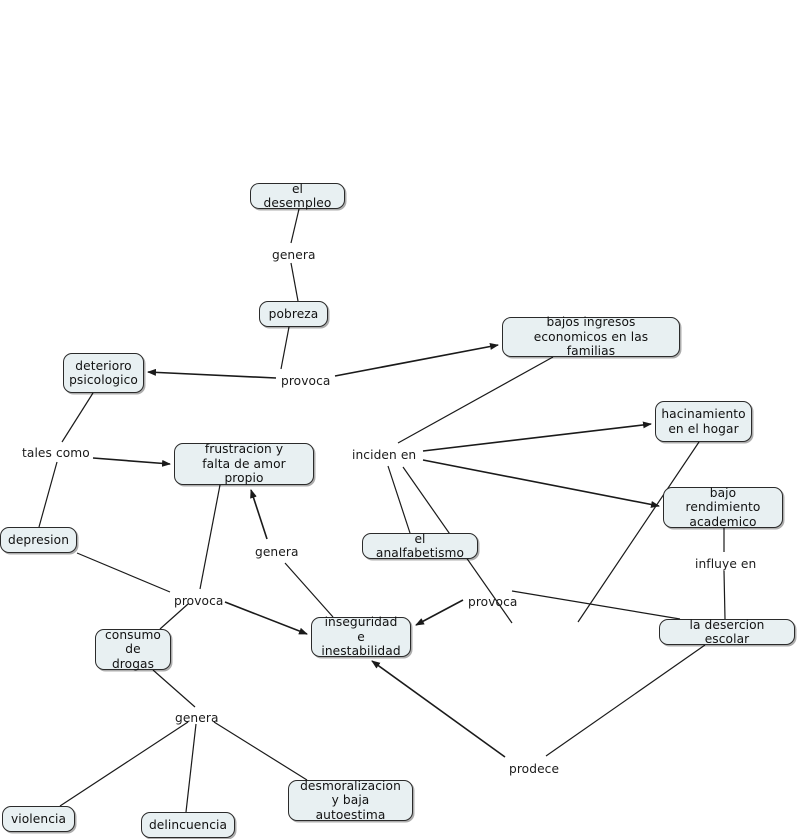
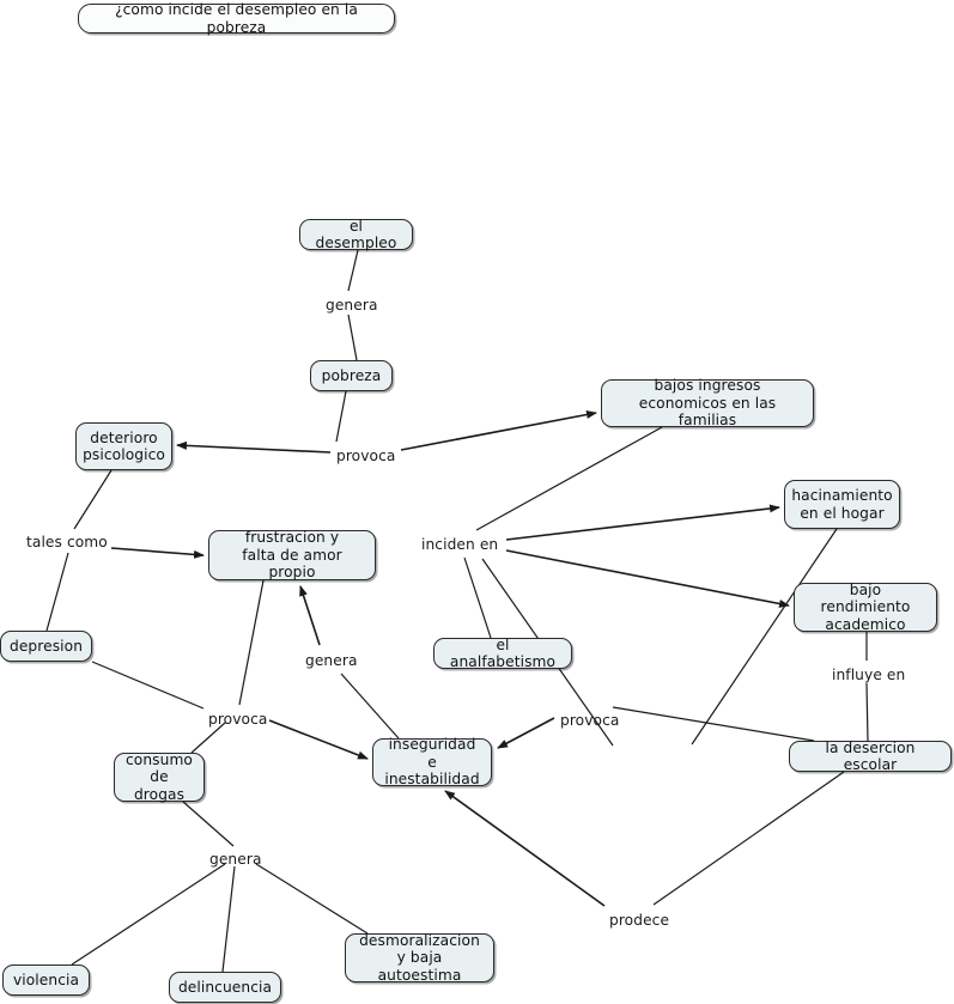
  el desempleo
  pobreza
  deterioro
  psicologico
  bajos ingresos
  economicos en las familias
  frustracion y
  falta de amor propio
  depresion
  hacinamiento
  en el hogar
  bajo rendimiento
  academico
  el analfabetismo
  inseguridad e
  inestabilidad
  consumo
  de drogas
  la desercion escolar
  violencia
  delincuencia
  desmoralizacion
  y baja autoestima
  genera
  provoca
  tales como
  inciden en
  genera
  influye en
  provoca
  provoca
  genera
  prodece
+ ¿como incide el desempleo en la pobreza
